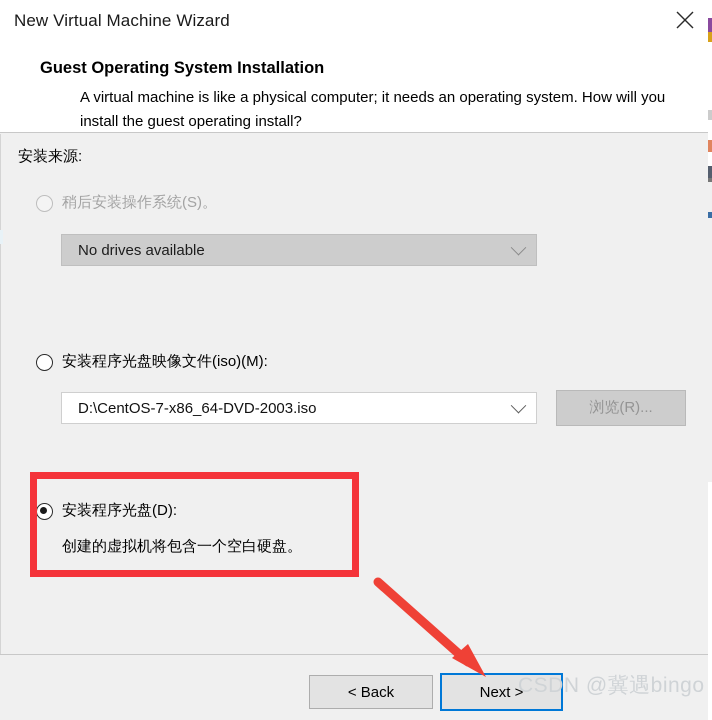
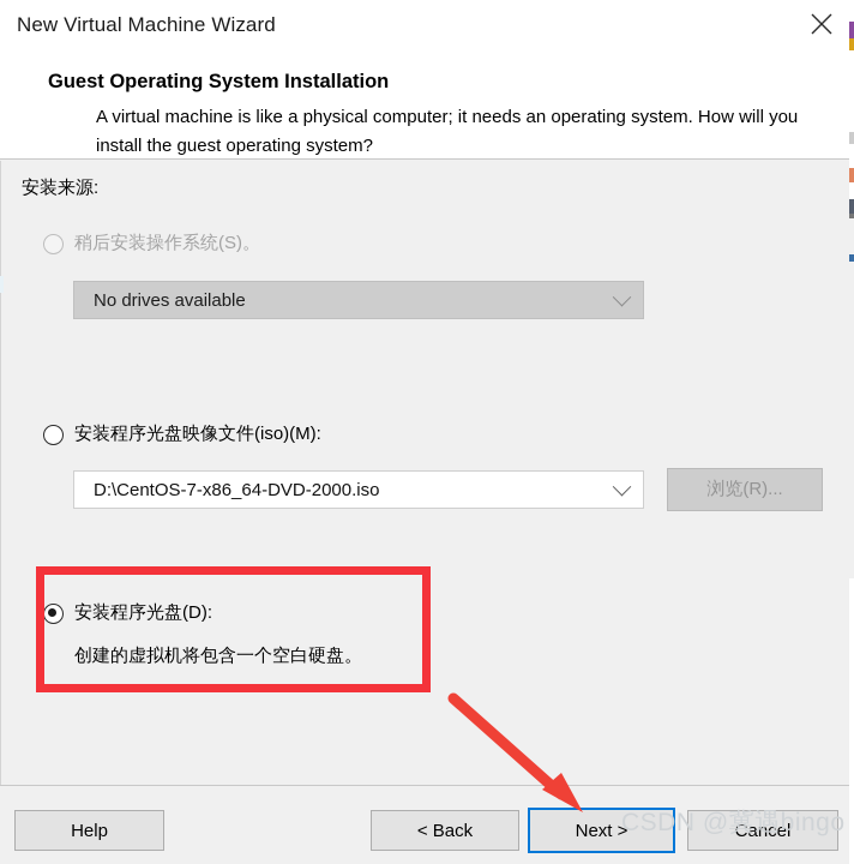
  New Virtual Machine Wizard
  Guest Operating System Installation
- A virtual machine is like a physical computer; it needs an operating system. How will you install the guest operating install?
+ A virtual machine is like a physical computer; it needs an operating system. How will you install the guest operating system?
  安装来源:
  稍后安装操作系统(S)。
  No drives available
  安装程序光盘映像文件(iso)(M):
- D:\CentOS-7-x86_64-DVD-2003.iso
+ D:\CentOS-7-x86_64-DVD-2000.iso
  浏览(R)...
  安装程序光盘(D):
  创建的虚拟机将包含一个空白硬盘。
+ Help
  < Back
  Next >
+ Cancel
  CSDN @冀遇bingo
